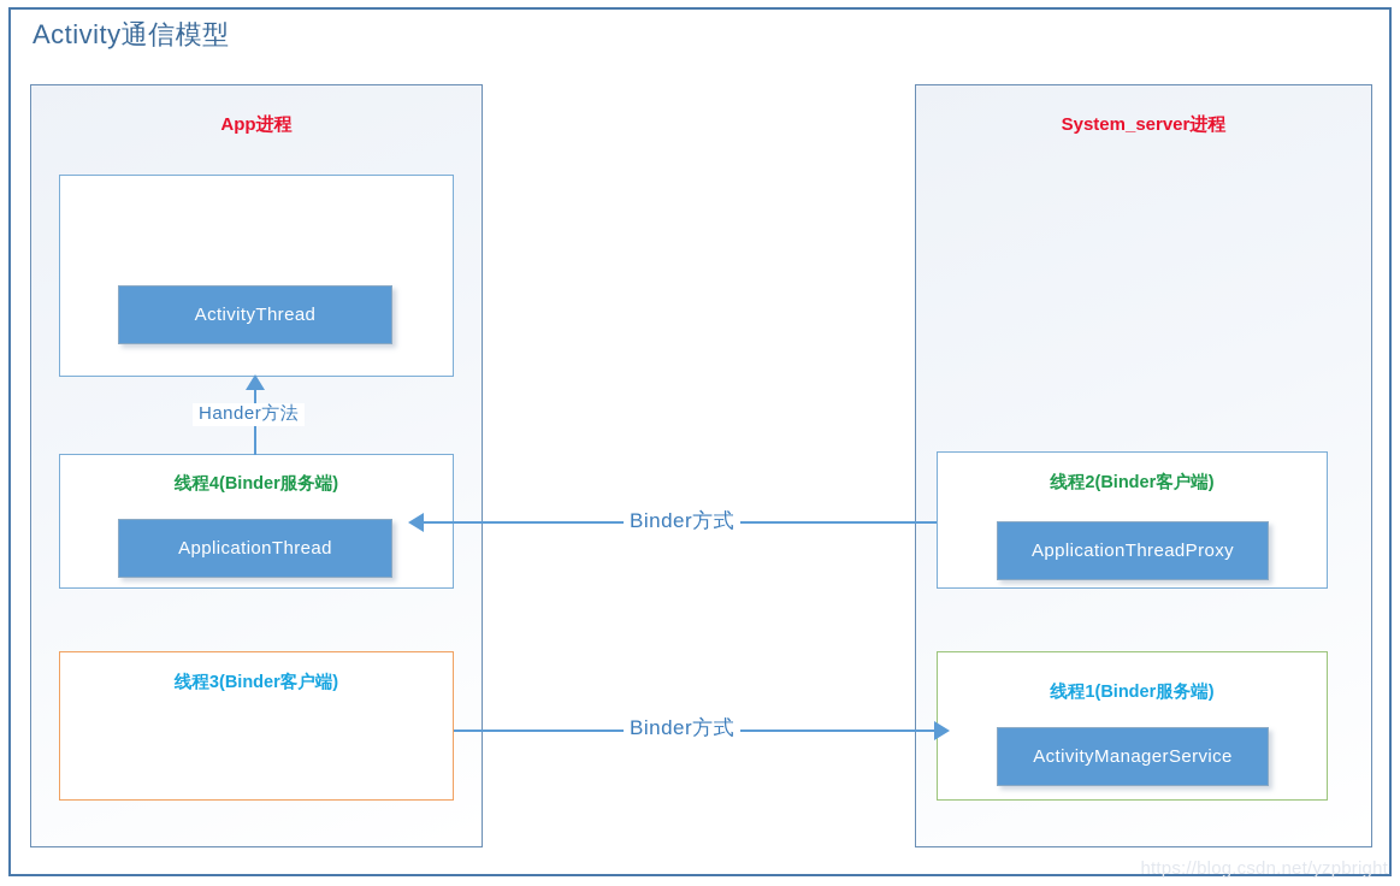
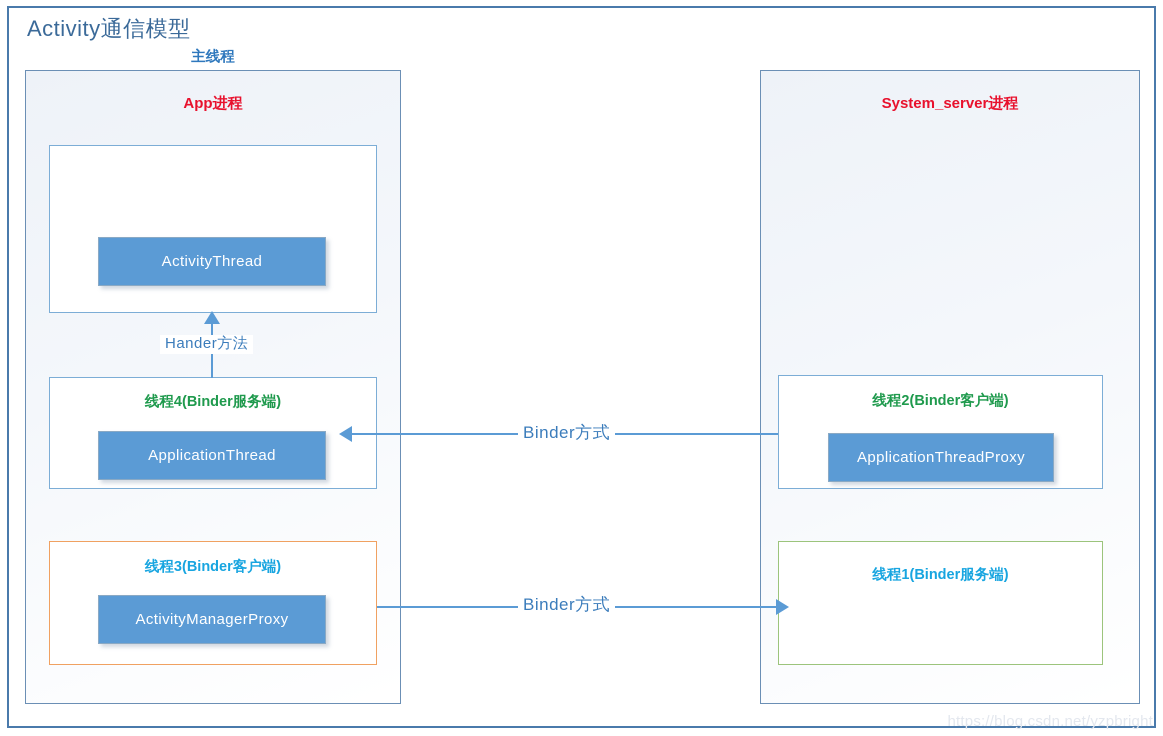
  Activity通信模型
  App进程
+ 主线程
  ActivityThread
  线程4(Binder服务端)
  ApplicationThread
  线程3(Binder客户端)
+ ActivityManagerProxy
  System_server进程
  线程2(Binder客户端)
  ApplicationThreadProxy
  线程1(Binder服务端)
- ActivityManagerService
  Hander方法
  Binder方式
  Binder方式
  https://blog.csdn.net/yzpbright
